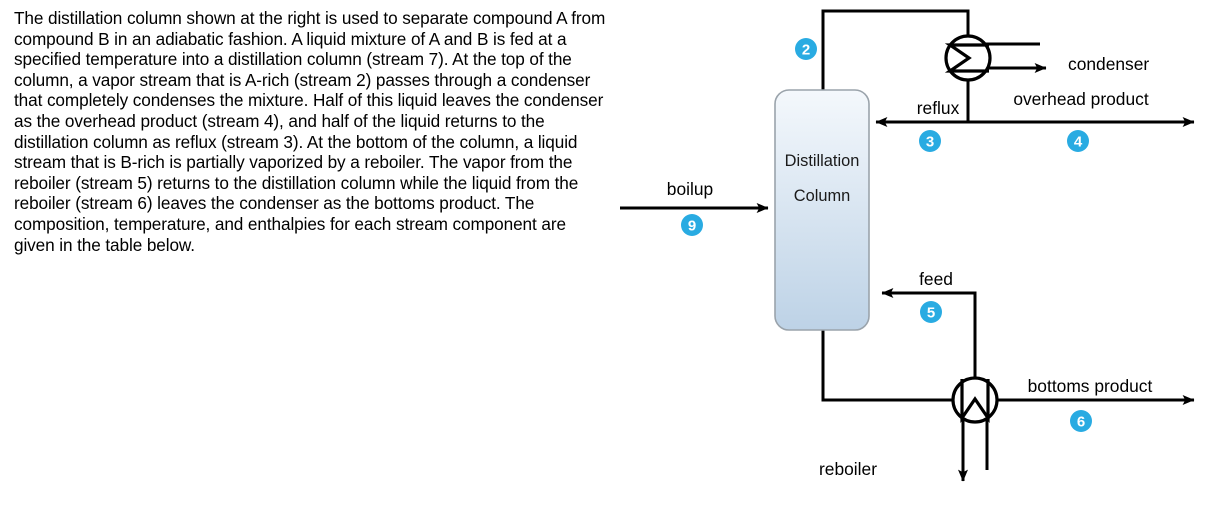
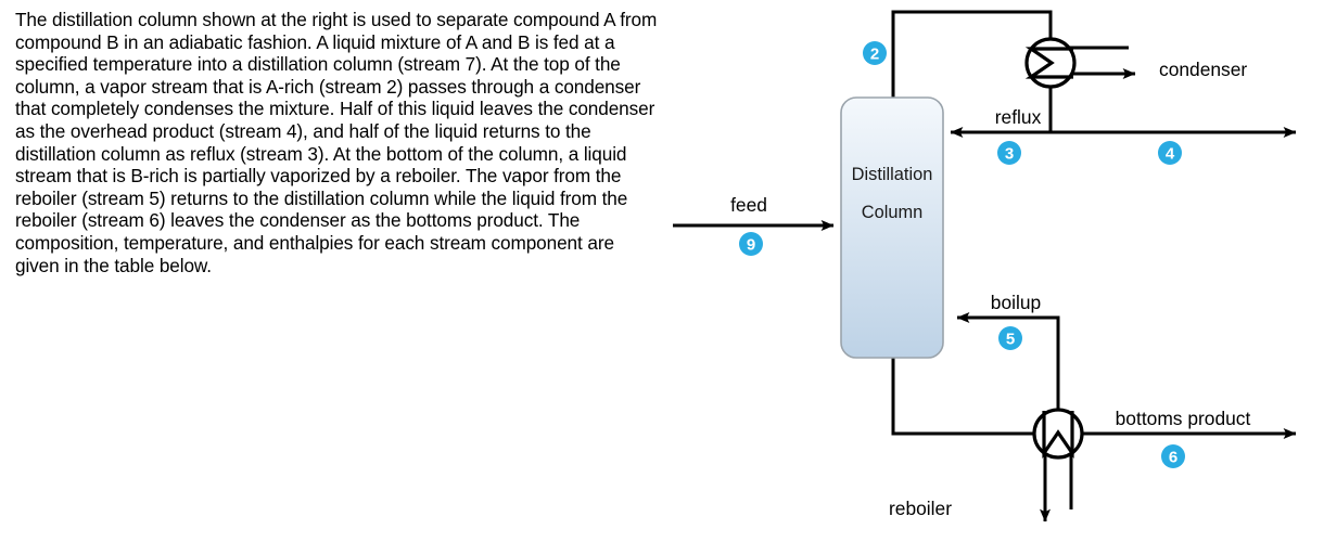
  The distillation column shown at the right is used to separate compound A from compound B in an adiabatic fashion. A liquid mixture of A and B is fed at a specified temperature into a distillation column (stream 7). At the top of the column, a vapor stream that is A-rich (stream 2) passes through a condenser that completely condenses the mixture. Half of this liquid leaves the condenser as the overhead product (stream 4), and half of the liquid returns to the distillation column as reflux (stream 3). At the bottom of the column, a liquid stream that is B-rich is partially vaporized by a reboiler. The vapor from the reboiler (stream 5) returns to the distillation column while the liquid from the reboiler (stream 6) leaves the condenser as the bottoms product. The composition, temperature, and enthalpies for each stream component are given in the table below.
  Distillation
  Column
  condenser
  reboiler
- boilup
+ feed
  reflux
- overhead product
- feed
+ boilup
  bottoms product
  9
  2
  3
  4
  5
  6
